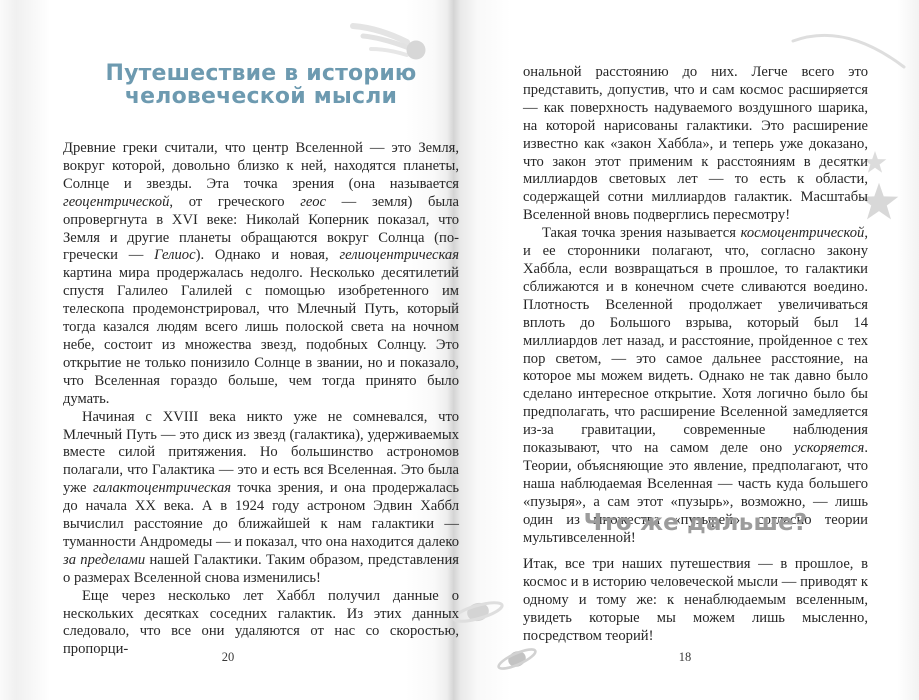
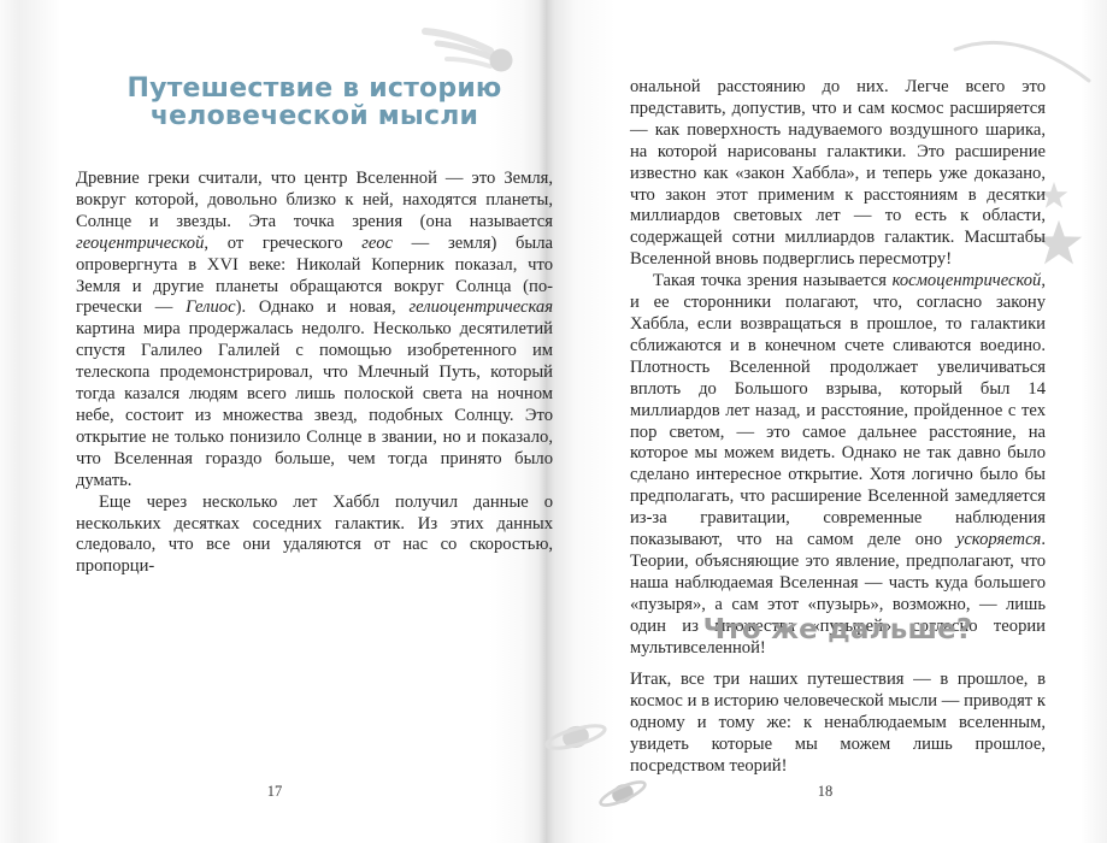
  Путешествие в историю
  человеческой мысли
  Древние греки считали, что центр Вселенной — это Земля, вокруг которой, довольно близко к ней, находятся планеты, Солнце и звезды. Эта точка зрения (она называется геоцентрической, от греческого геос — земля) была опровергнута в XVI веке: Николай Коперник показал, что Земля и другие планеты обращаются вокруг Солнца (по-гречески — Гелиос). Однако и новая, гелиоцентрическая картина мира продержалась недолго. Несколько десятилетий спустя Галилео Галилей с помощью изобретенного им телескопа продемонстрировал, что Млечный Путь, который тогда казался людям всего лишь полоской света на ночном небе, состоит из множества звезд, подобных Солнцу. Это открытие не только понизило Солнце в звании, но и показало, что Вселенная гораздо больше, чем тогда принято было думать.
- Начиная с XVIII века никто уже не сомневался, что Млечный Путь — это диск из звезд (галактика), удерживаемых вместе силой притяжения. Но большинство астрономов полагали, что Галактика — это и есть вся Вселенная. Это была уже галактоцентрическая точка зрения, и она продержалась до начала XX века. А в 1924 году астроном Эдвин Хаббл вычислил расстояние до ближайшей к нам галактики — туманности Андромеды — и показал, что она находится далеко за пределами нашей Галактики. Таким образом, представления о размерах Вселенной снова изменились!
  Еще через несколько лет Хаббл получил данные о нескольких десятках соседних галактик. Из этих данных следовало, что все они удаляются от нас со скоростью, пропорци-
- 20
+ 17
  ональной расстоянию до них. Легче всего это представить, допустив, что и сам космос расширяется — как поверхность надуваемого воздушного шарика, на которой нарисованы галактики. Это расширение известно как «закон Хаббла», и теперь уже доказано, что закон этот применим к расстояниям в десятки миллиардов световых лет — то есть к области, содержащей сотни миллиардов галактик. Масштабы Вселенной вновь подверглись пересмотру!
  Такая точка зрения называется космоцентрической, и ее сторонники полагают, что, согласно закону Хаббла, если возвращаться в прошлое, то галактики сближаются и в конечном счете сливаются воедино. Плотность Вселенной продолжает увеличиваться вплоть до Большого взрыва, который был 14 миллиардов лет назад, и расстояние, пройденное с тех пор светом, — это самое дальнее расстояние, на которое мы можем видеть. Однако не так давно было сделано интересное открытие. Хотя логично было бы предполагать, что расширение Вселенной замедляется из-за гравитации, современные наблюдения показывают, что на самом деле оно ускоряется. Теории, объясняющие это явление, предполагают, что наша наблюдаемая Вселенная — часть куда большего «пузыря», а сам этот «пузырь», возможно, — лишь один из множества «пузырей», согласно теории мультивселенной!
  Что же дальше?
- Итак, все три наших путешествия — в прошлое, в космос и в историю человеческой мысли — приводят к одному и тому же: к ненаблюдаемым вселенным, увидеть которые мы можем лишь мысленно, посредством теорий!
+ Итак, все три наших путешествия — в прошлое, в космос и в историю человеческой мысли — приводят к одному и тому же: к ненаблюдаемым вселенным, увидеть которые мы можем лишь прошлое, посредством теорий!
  18
